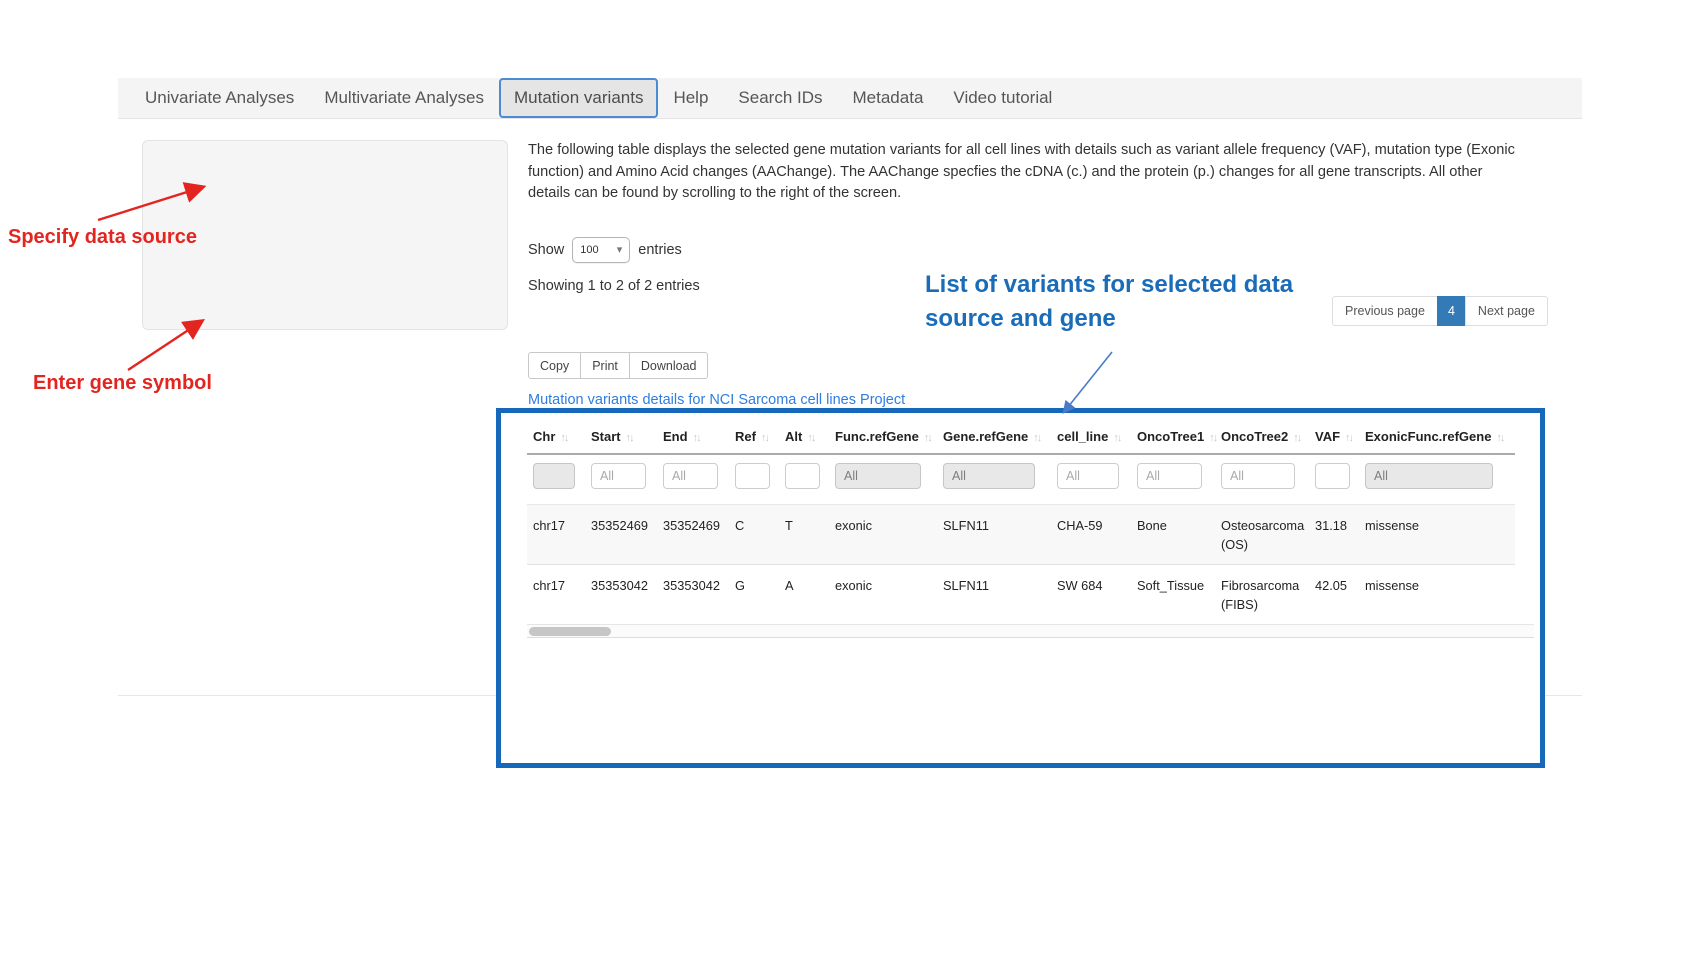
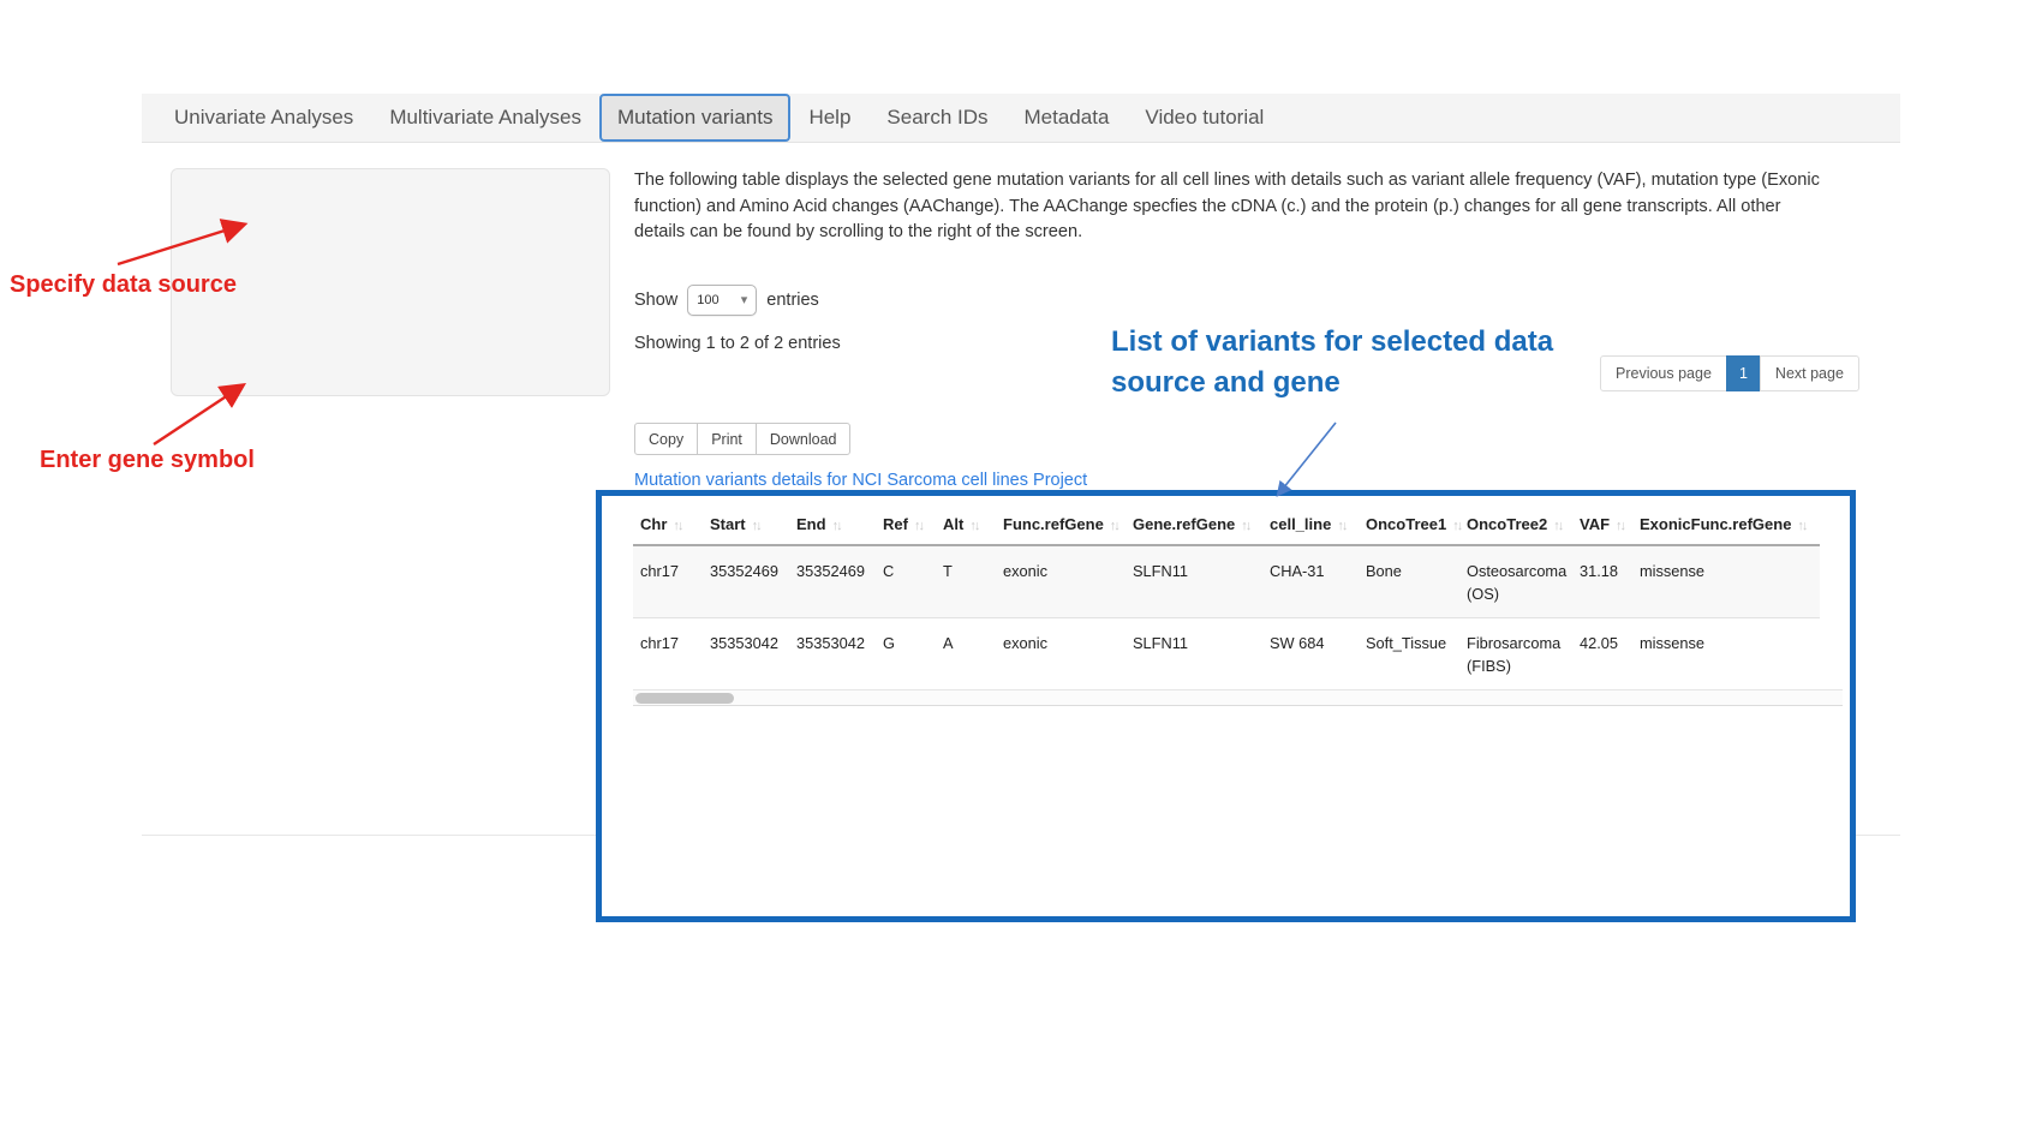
  Univariate Analyses
  Multivariate Analyses
  Mutation variants
  Help
  Search IDs
  Metadata
  Video tutorial
  Specify data source
  Enter gene symbol
  The following table displays the selected gene mutation variants for all cell lines with details such as variant allele frequency (VAF), mutation type (Exonic function) and Amino Acid changes (AAChange). The AAChange specfies the cDNA (c.) and the protein (p.) changes for all gene transcripts. All other details can be found by scrolling to the right of the screen.
  Show
  100
  ▾
  entries
  Showing 1 to 2 of 2 entries
  Copy
  Print
  Download
  Mutation variants details for NCI Sarcoma cell lines Project
  List of variants for selected data source and gene
  Previous page
- 4
+ 1
  Next page
  Chr ↑↓	Start ↑↓	End ↑↓	Ref ↑↓	Alt ↑↓	Func.refGene ↑↓	Gene.refGene ↑↓	cell_line ↑↓	OncoTree1 ↑↓	OncoTree2 ↑↓	VAF ↑↓	ExonicFunc.refGene ↑↓
- 	All	All			All	All	All	All	All		All
- chr17	35352469	35352469	C	T	exonic	SLFN11	CHA-59	Bone	Osteosarcoma (OS)	31.18	missense
+ chr17	35352469	35352469	C	T	exonic	SLFN11	CHA-31	Bone	Osteosarcoma (OS)	31.18	missense
  chr17	35353042	35353042	G	A	exonic	SLFN11	SW 684	Soft_Tissue	Fibrosarcoma (FIBS)	42.05	missense
